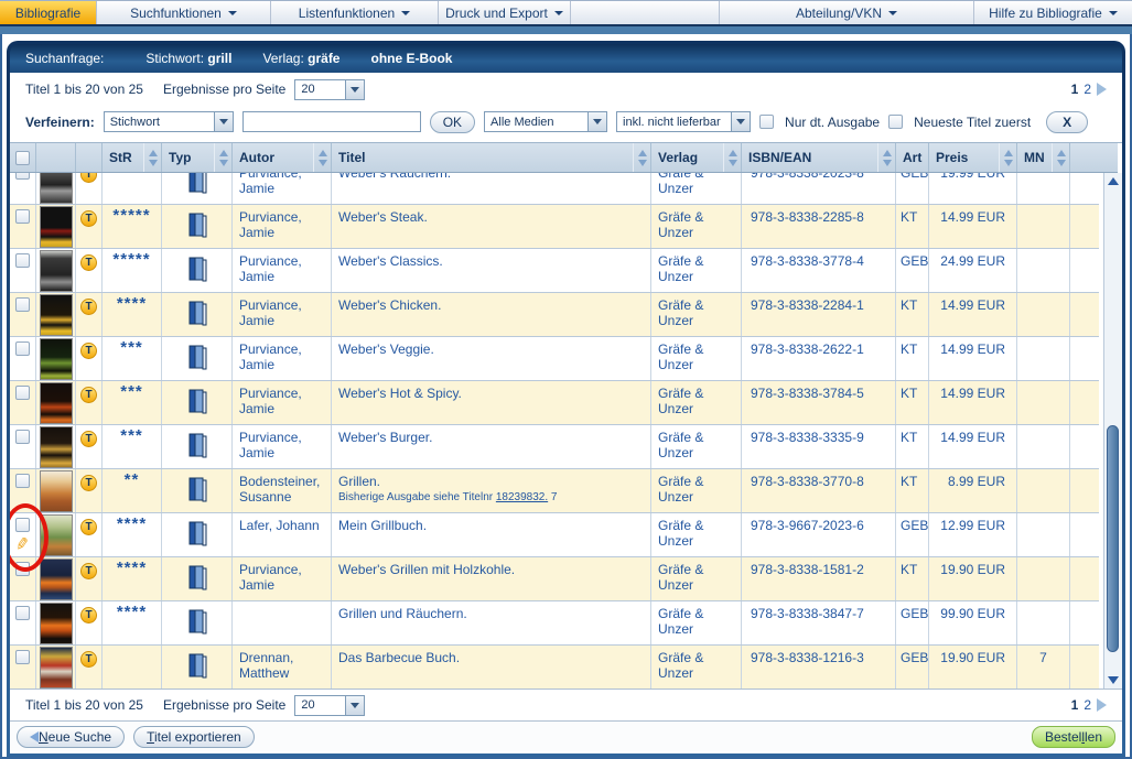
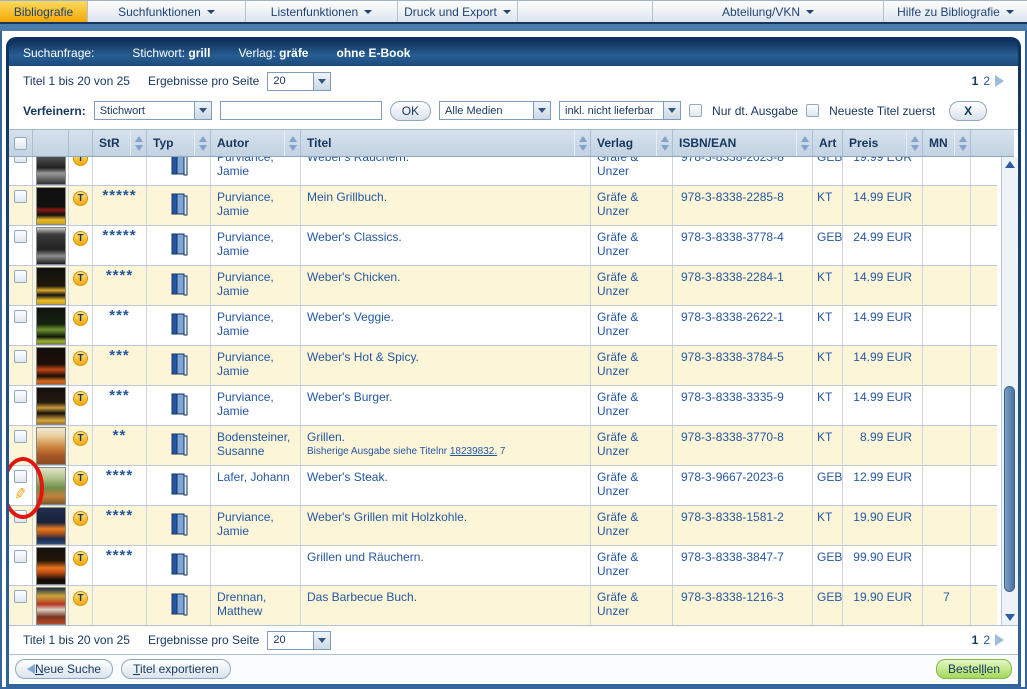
  Bibliografie
  Suchfunktionen
  Listenfunktionen
  Druck und Export
  Abteilung/VKN
  Hilfe zu Bibliografie
  Suchanfrage:
  Stichwort: grill
  Verlag: gräfe
  ohne E-Book
  Titel 1 bis 20 von 25
  Ergebnisse pro Seite
  20
  1
  2
  Verfeinern:
  Stichwort
  OK
  Alle Medien
  inkl. nicht lieferbar
  Nur dt. Ausgabe
  Neueste Titel zuerst
  X
  StR
  Typ
  Autor
  Titel
  Verlag
  ISBN/EAN
  Art
  Preis
  MN
  T
  Purviance, Jamie
  Weber's Räuchern.
  Gräfe & Unzer
  978-3-8338-2023-8
  GEB
  19.99 EUR
  T
  *****
  Purviance, Jamie
- Weber's Steak.
+ Mein Grillbuch.
  Gräfe & Unzer
  978-3-8338-2285-8
  KT
  14.99 EUR
  T
  *****
  Purviance, Jamie
  Weber's Classics.
  Gräfe & Unzer
  978-3-8338-3778-4
  GEB
  24.99 EUR
  T
  ****
  Purviance, Jamie
  Weber's Chicken.
  Gräfe & Unzer
  978-3-8338-2284-1
  KT
  14.99 EUR
  T
  ***
  Purviance, Jamie
  Weber's Veggie.
  Gräfe & Unzer
  978-3-8338-2622-1
  KT
  14.99 EUR
  T
  ***
  Purviance, Jamie
  Weber's Hot & Spicy.
  Gräfe & Unzer
  978-3-8338-3784-5
  KT
  14.99 EUR
  T
  ***
  Purviance, Jamie
  Weber's Burger.
  Gräfe & Unzer
  978-3-8338-3335-9
  KT
  14.99 EUR
  T
  **
  Bodensteiner, Susanne
  Grillen.
  Bisherige Ausgabe siehe Titelnr 18239832. 7
  Gräfe & Unzer
  978-3-8338-3770-8
  KT
  8.99 EUR
  T
  ****
  Lafer, Johann
- Mein Grillbuch.
+ Weber's Steak.
  Gräfe & Unzer
  978-3-9667-2023-6
  GEB
  12.99 EUR
  T
  ****
  Purviance, Jamie
  Weber's Grillen mit Holzkohle.
  Gräfe & Unzer
  978-3-8338-1581-2
  KT
  19.90 EUR
  T
  ****
  Grillen und Räuchern.
  Gräfe & Unzer
  978-3-8338-3847-7
  GEB
  99.90 EUR
  T
  Drennan, Matthew
  Das Barbecue Buch.
  Gräfe & Unzer
  978-3-8338-1216-3
  GEB
  19.90 EUR
  7
  Titel 1 bis 20 von 25
  Ergebnisse pro Seite
  20
  1
  2
  Neue Suche
  Titel exportieren
  Bestelllen
